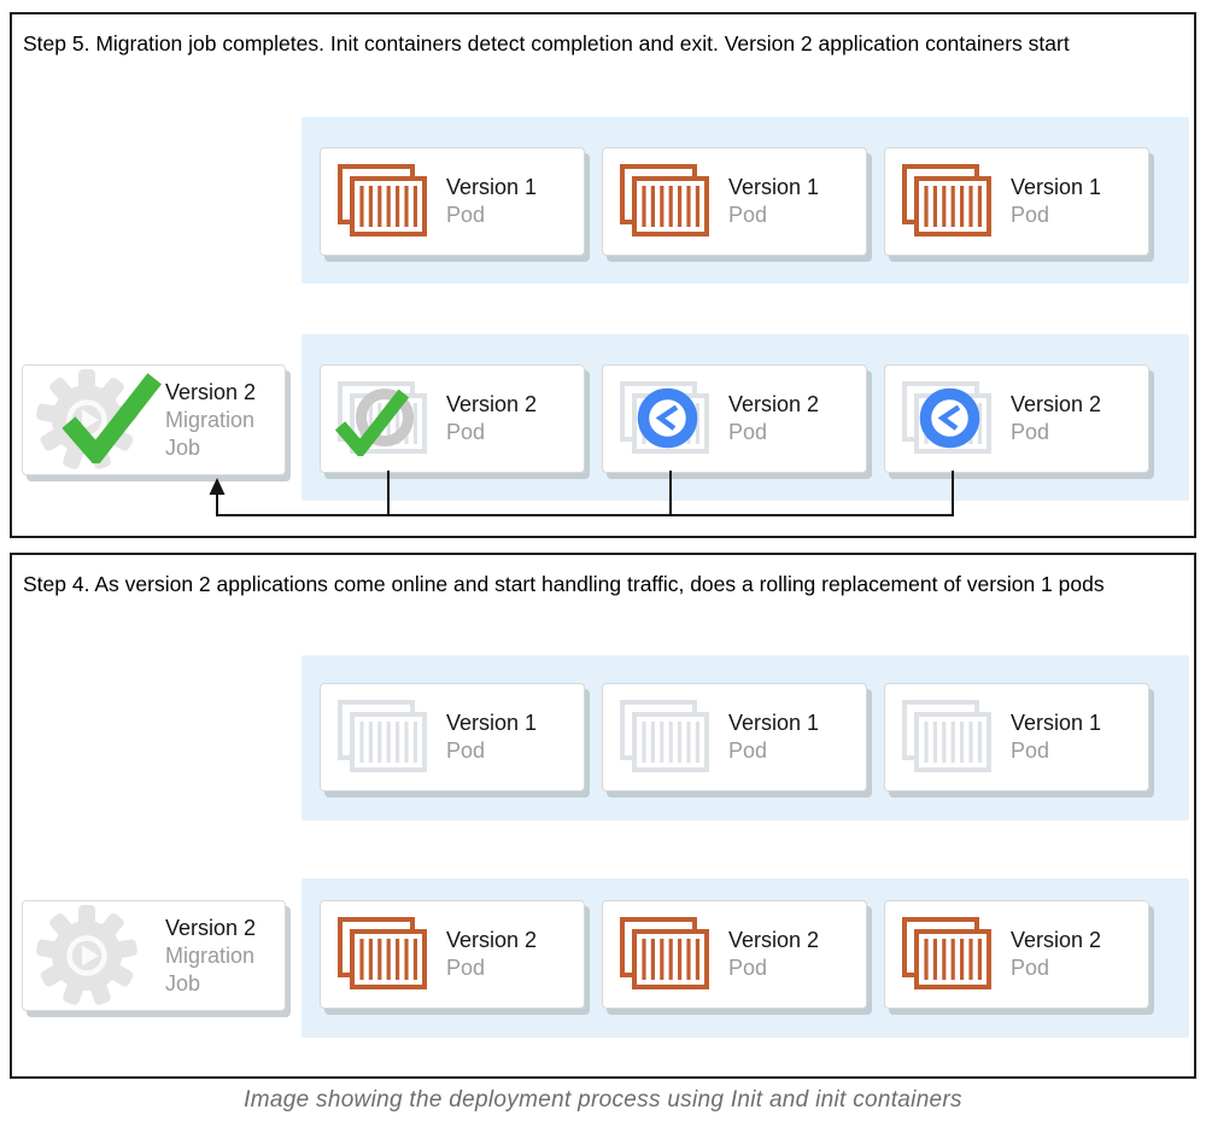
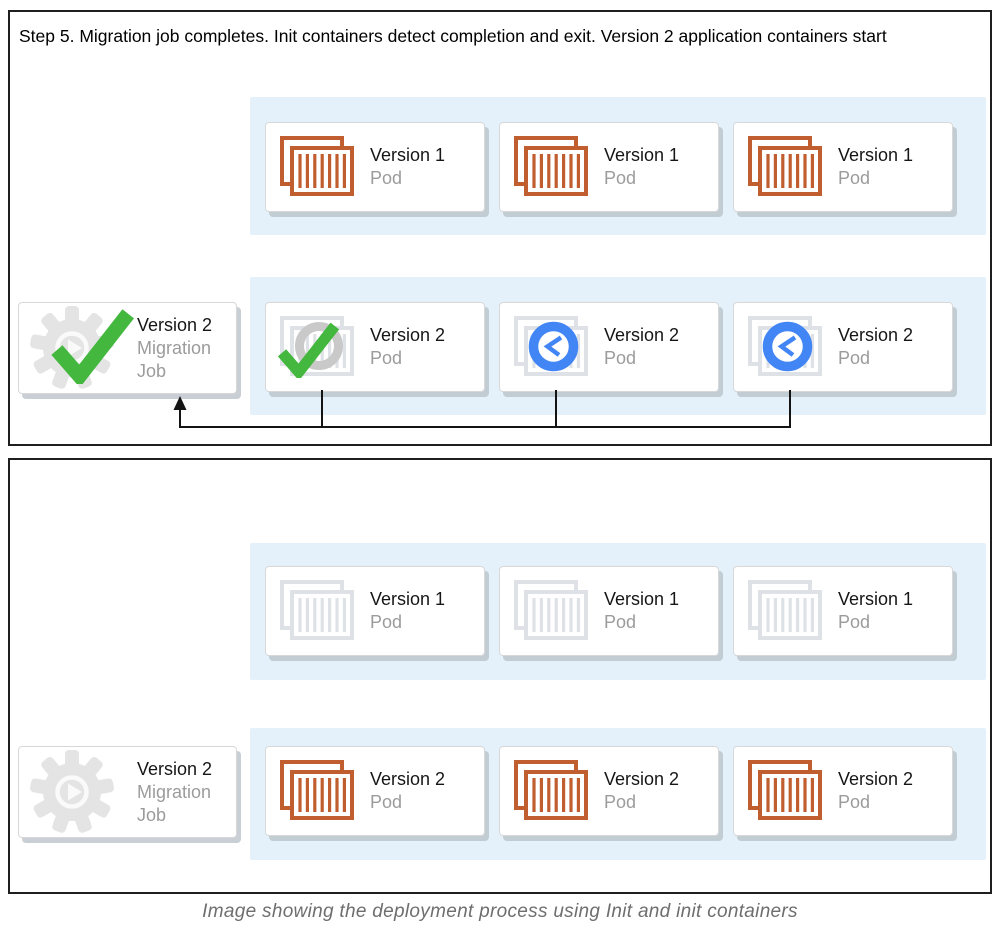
  Step 5. Migration job completes. Init containers detect completion and exit. Version 2 application containers start
  Version 1
  Pod
  Version 1
  Pod
  Version 1
  Pod
  Version 2
  Pod
  Version 2
  Pod
  Version 2
  Pod
  Version 2
  Migration Job
- Step 4. As version 2 applications come online and start handling traffic, does a rolling replacement of version 1 pods
  Version 1
  Pod
  Version 1
  Pod
  Version 1
  Pod
  Version 2
  Pod
  Version 2
  Pod
  Version 2
  Pod
  Version 2
  Migration Job
  Image showing the deployment process using Init and init containers
